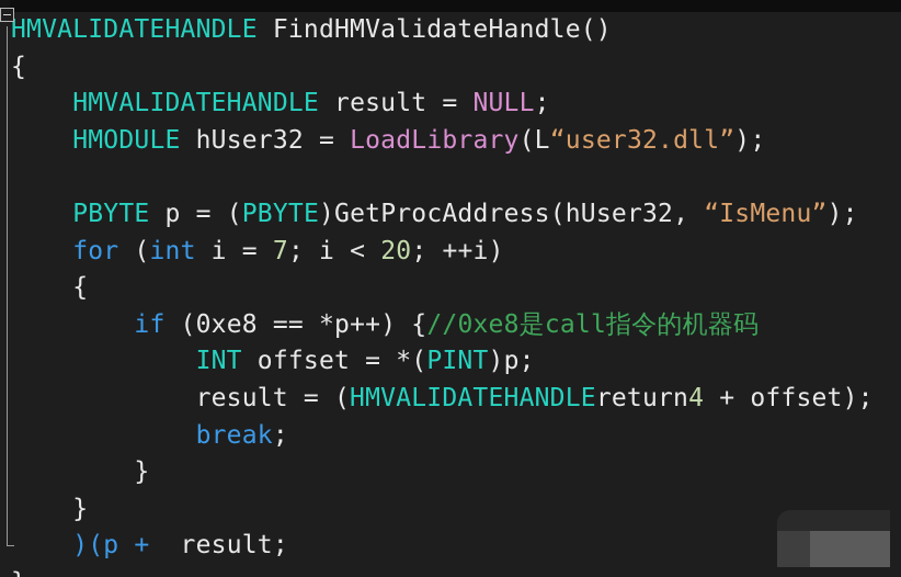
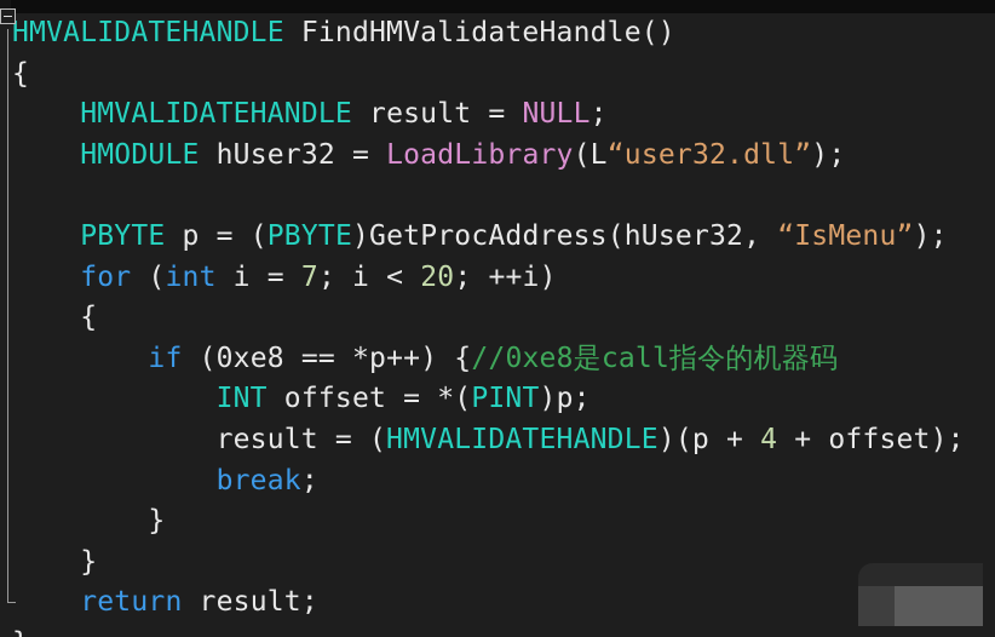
  HMVALIDATEHANDLE FindHMValidateHandle()
  {
  HMVALIDATEHANDLE result = NULL;
  HMODULE hUser32 = LoadLibrary(L“user32.dll”);
  PBYTE p = (PBYTE)GetProcAddress(hUser32, “IsMenu”);
  for (int i = 7; i < 20; ++i)
  {
  if (0xe8 == *p++) {//0xe8是call指令的机器码
  INT offset = *(PINT)p;
- result = (HMVALIDATEHANDLEreturn4 + offset);
+ result = (HMVALIDATEHANDLE)(p + 4 + offset);
  break;
  }
  }
- )(p + result;
+ return result;
